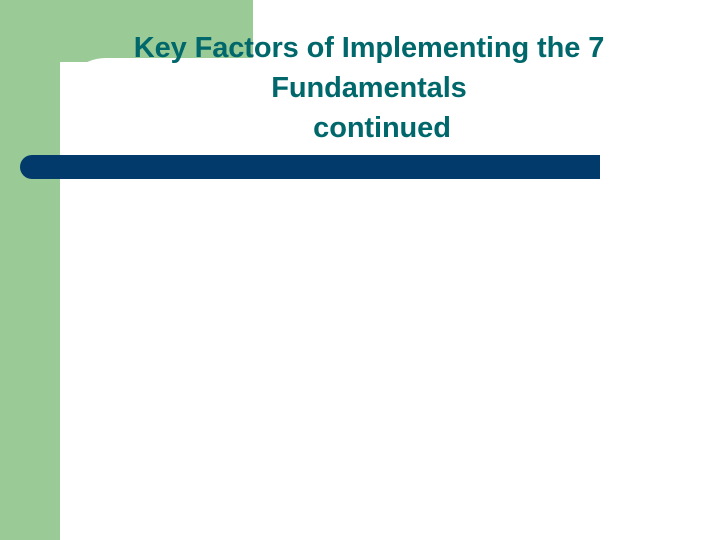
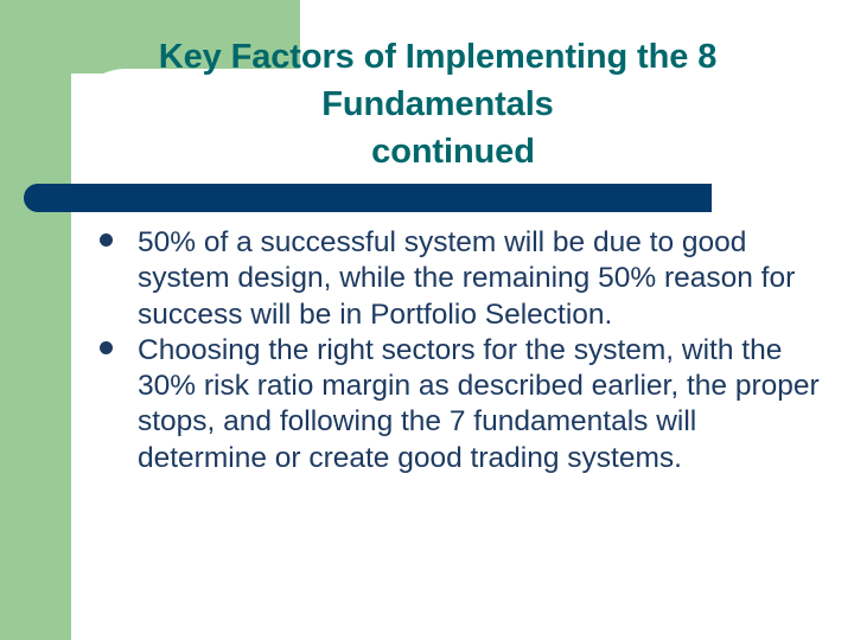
- Key Factors of Implementing the 7
+ Key Factors of Implementing the 8
  Fundamentals
  continued
+ 50% of a successful system will be due to good system design, while the remaining 50% reason for success will be in Portfolio Selection.
+ Choosing the right sectors for the system, with the 30% risk ratio margin as described earlier, the proper stops, and following the 7 fundamentals will determine or create good trading systems.
